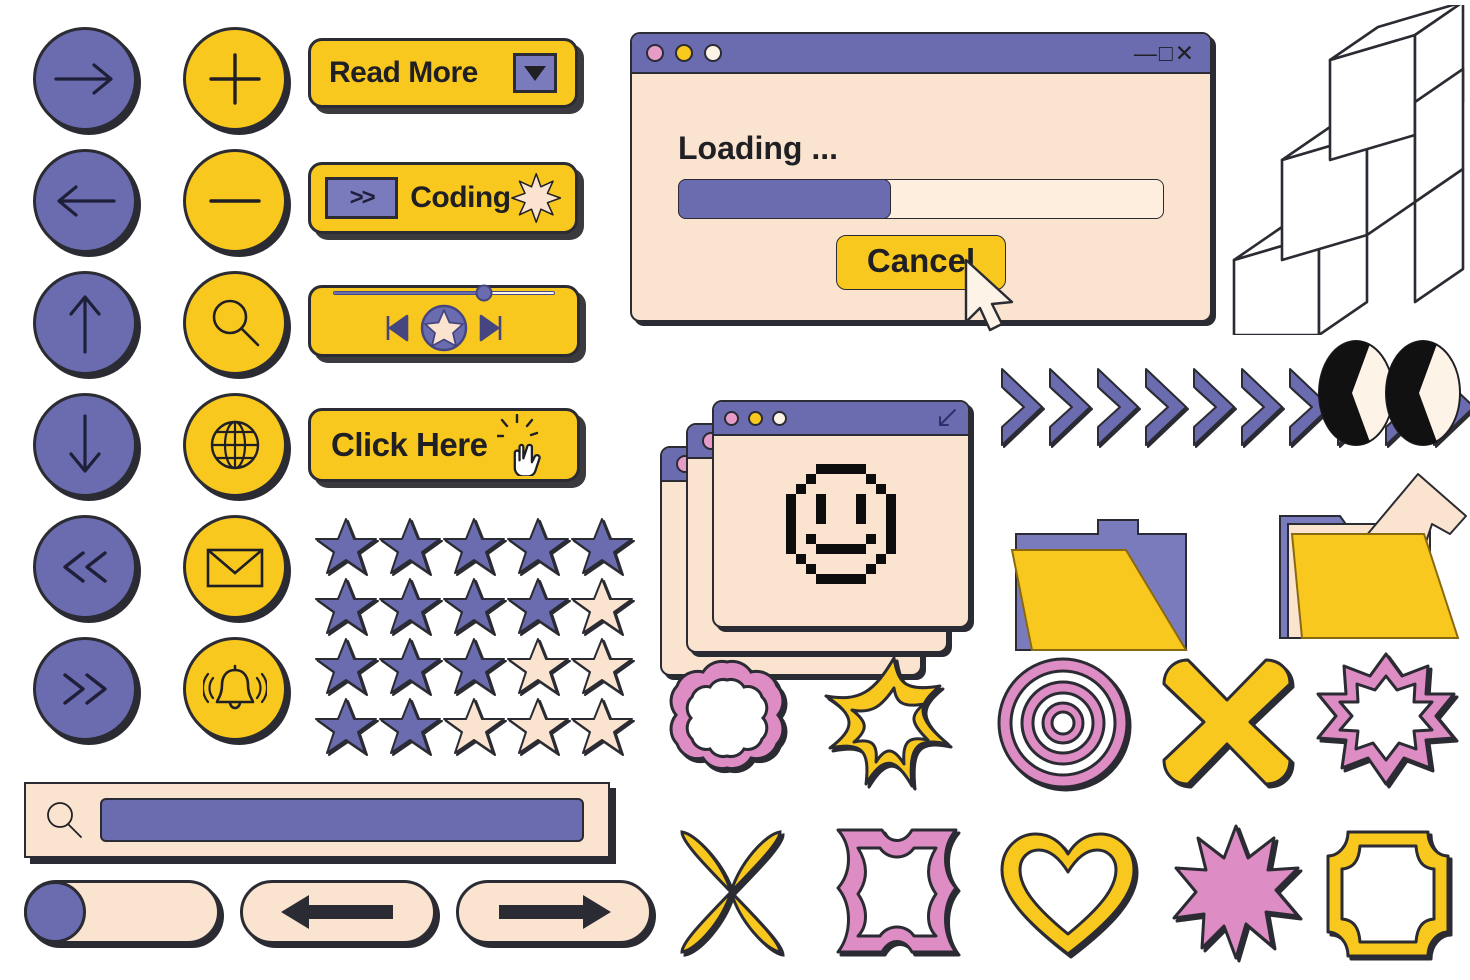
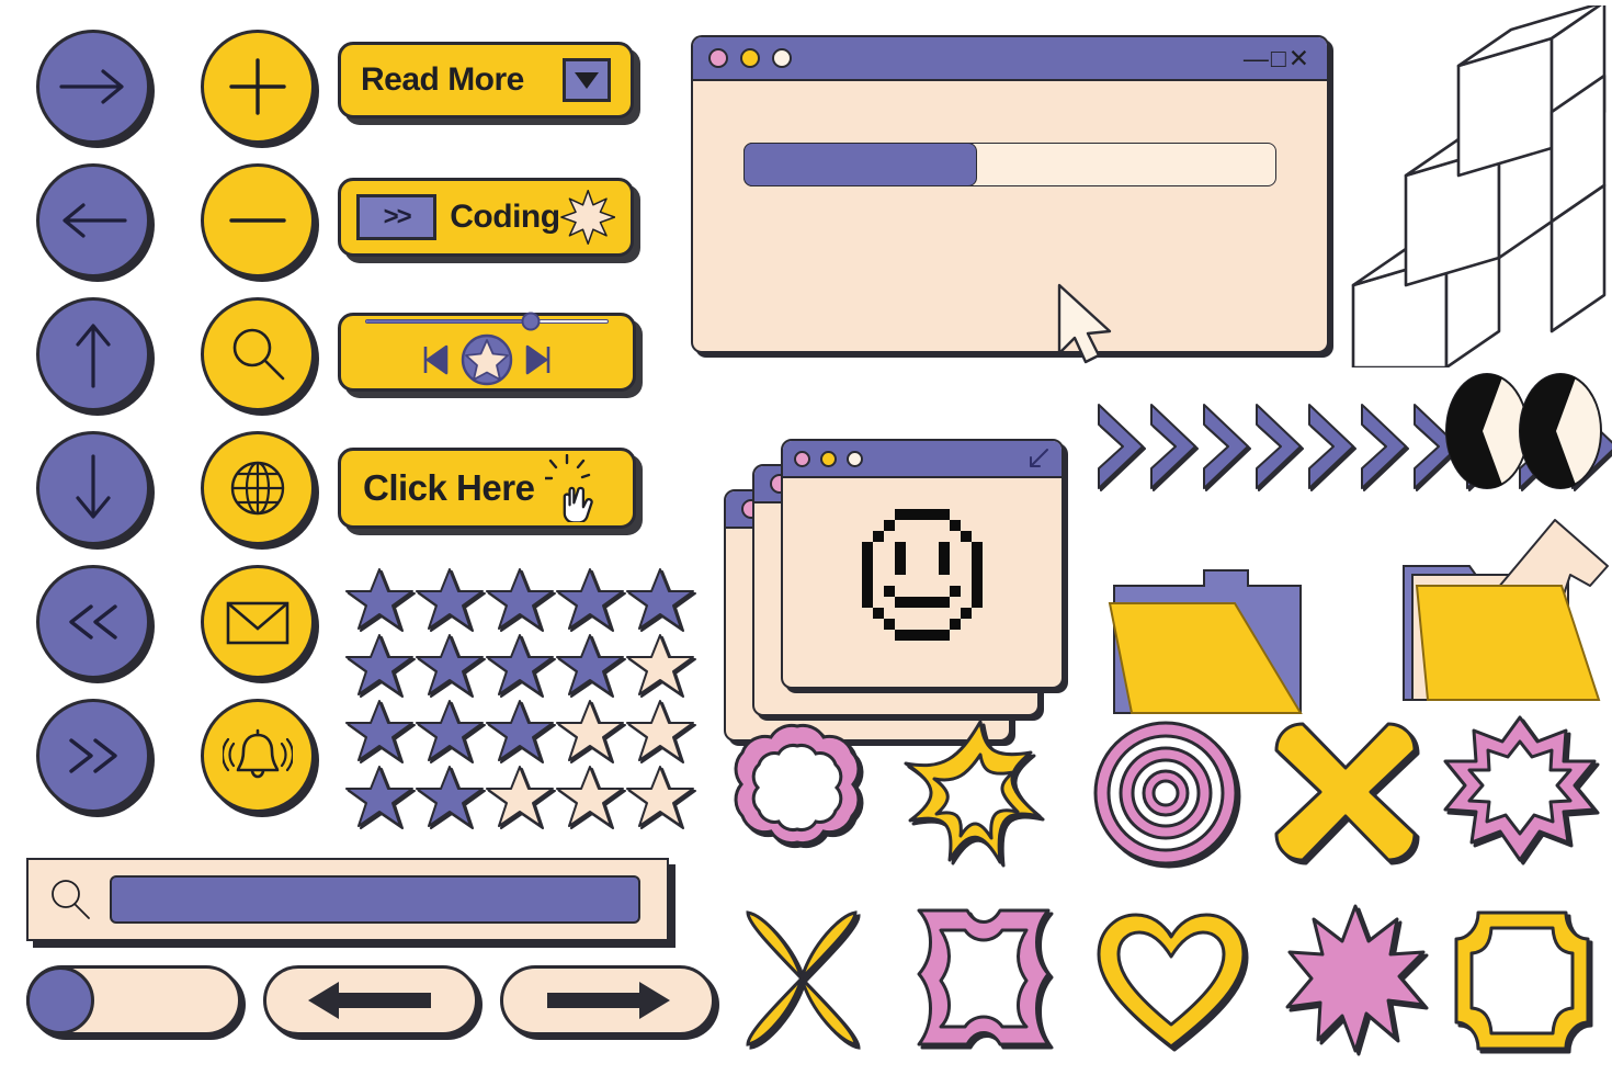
  Read More
  >>
  Coding
  Click Here
  —□✕
- Loading ...
- Cancel
